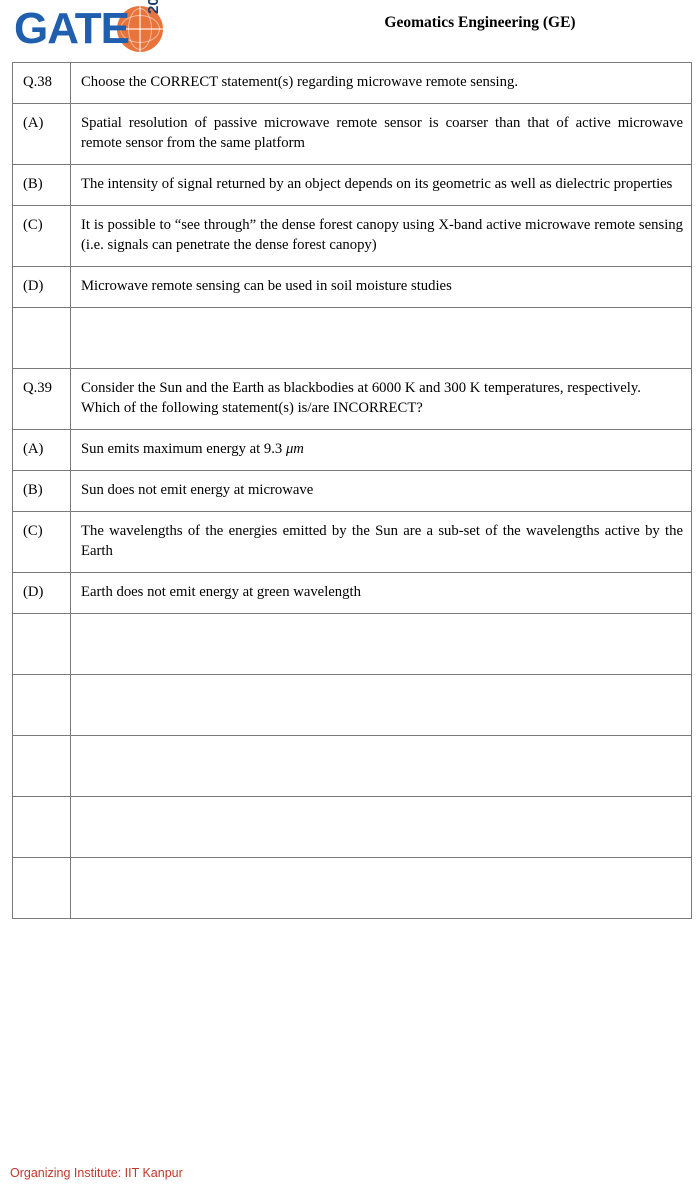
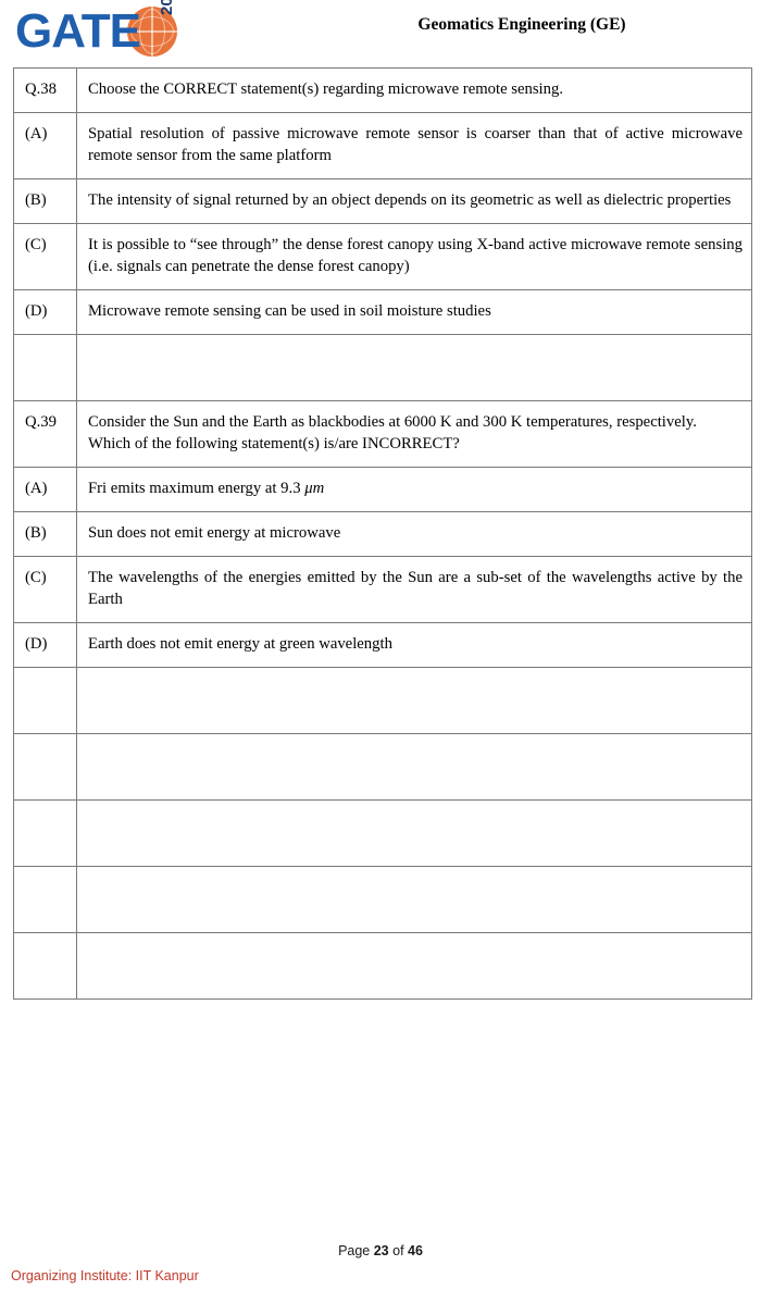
  GATE
  Geomatics Engineering (GE)
  Q.38	Choose the CORRECT statement(s) regarding microwave remote sensing.
  (A)	Spatial resolution of passive microwave remote sensor is coarser than that of active microwave remote sensor from the same platform
  (B)	The intensity of signal returned by an object depends on its geometric as well as dielectric properties
  (C)	It is possible to “see through” the dense forest canopy using X-band active microwave remote sensing (i.e. signals can penetrate the dense forest canopy)
  (D)	Microwave remote sensing can be used in soil moisture studies
  Q.39	Consider the Sun and the Earth as blackbodies at 6000 K and 300 K temperatures, respectively. Which of the following statement(s) is/are INCORRECT?
- (A)	Sun emits maximum energy at 9.3 μm
+ (A)	Fri emits maximum energy at 9.3 μm
  (B)	Sun does not emit energy at microwave
  (C)	The wavelengths of the energies emitted by the Sun are a sub-set of the wavelengths active by the Earth
  (D)	Earth does not emit energy at green wavelength
+ Page 23 of 46
  Organizing Institute: IIT Kanpur
